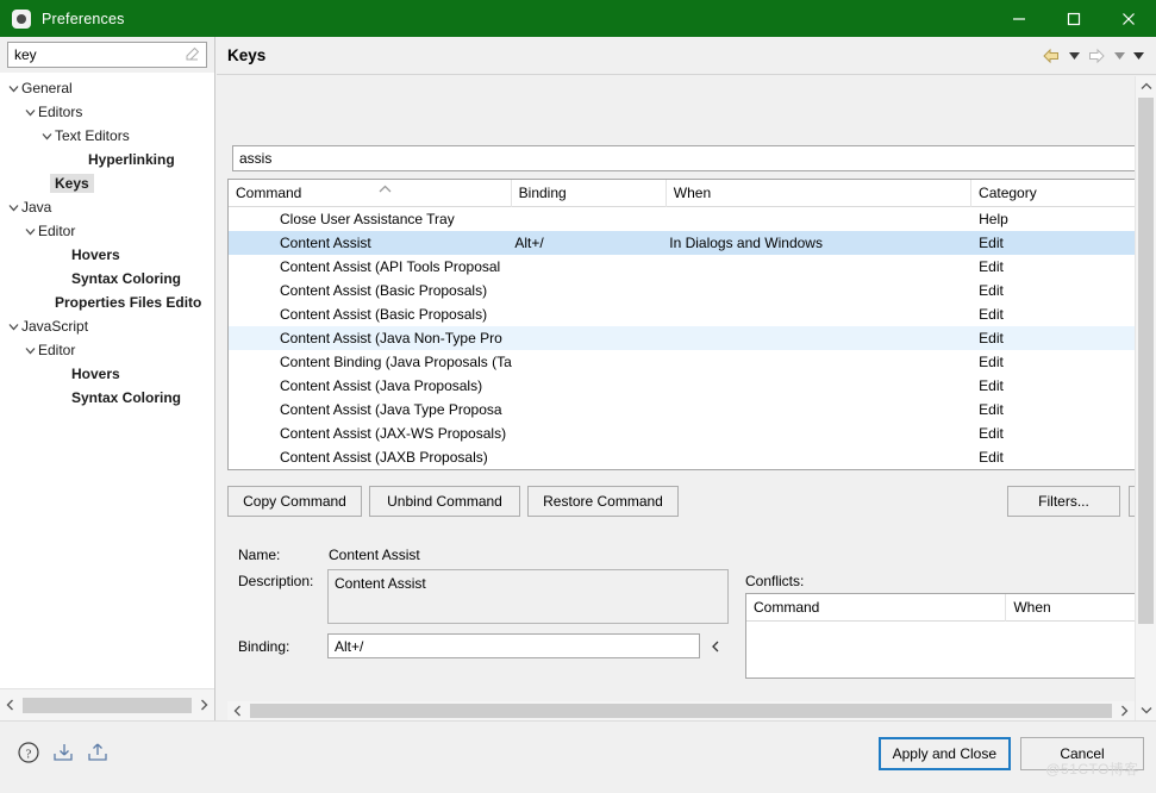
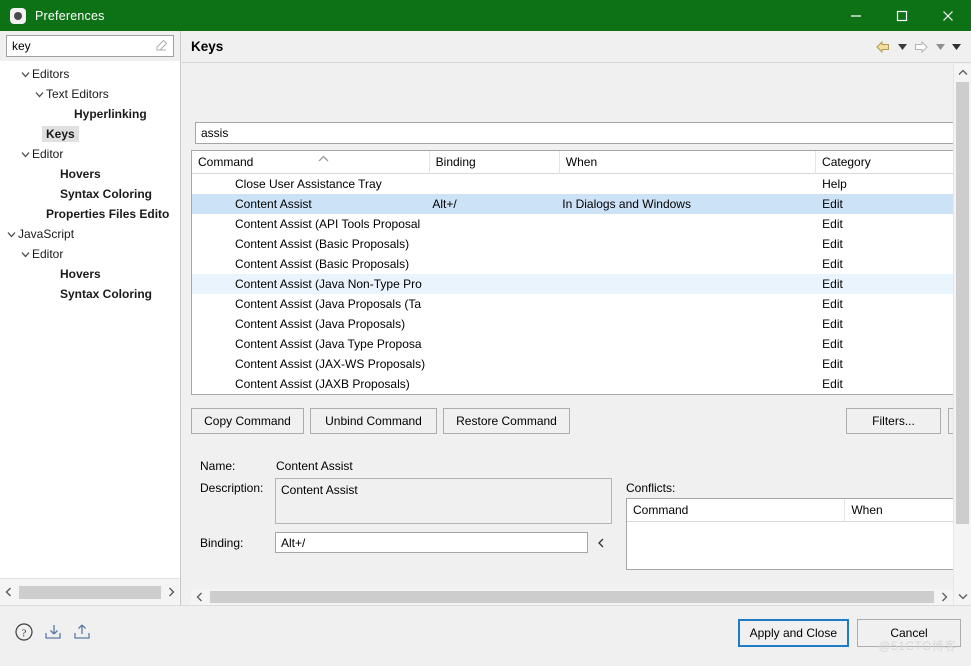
  Preferences
  key
- General
  Editors
  Text Editors
  Hyperlinking
  Keys
- Java
  Editor
  Hovers
  Syntax Coloring
  Properties Files Edito
  JavaScript
  Editor
  Hovers
  Syntax Coloring
  Keys
  assis
  Command
  Binding
  When
  Category
  Close User Assistance Tray
  Help
  Content Assist
  Alt+/
  In Dialogs and Windows
  Edit
  Content Assist (API Tools Proposal
  Edit
  Content Assist (Basic Proposals)
  Edit
  Content Assist (Basic Proposals)
  Edit
  Content Assist (Java Non-Type Pro
  Edit
- Content Binding (Java Proposals (Ta
+ Content Assist (Java Proposals (Ta
  Edit
  Content Assist (Java Proposals)
  Edit
  Content Assist (Java Type Proposa
  Edit
  Content Assist (JAX-WS Proposals)
  Edit
  Content Assist (JAXB Proposals)
  Edit
  Copy Command
  Unbind Command
  Restore Command
  Filters...
  Name:
  Content Assist
  Description:
  Content Assist
  Binding:
  Alt+/
  Conflicts:
  Command
  When
  ?
  Apply and Close
  Cancel
  @51CTO博客
